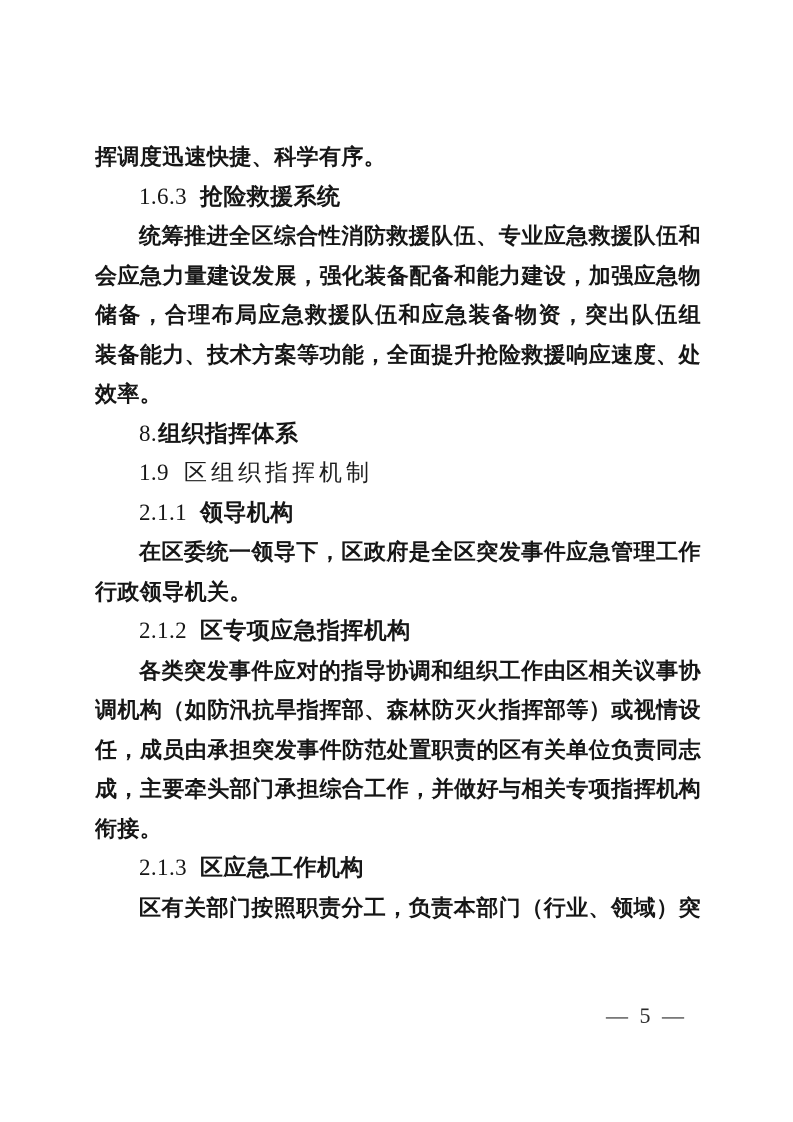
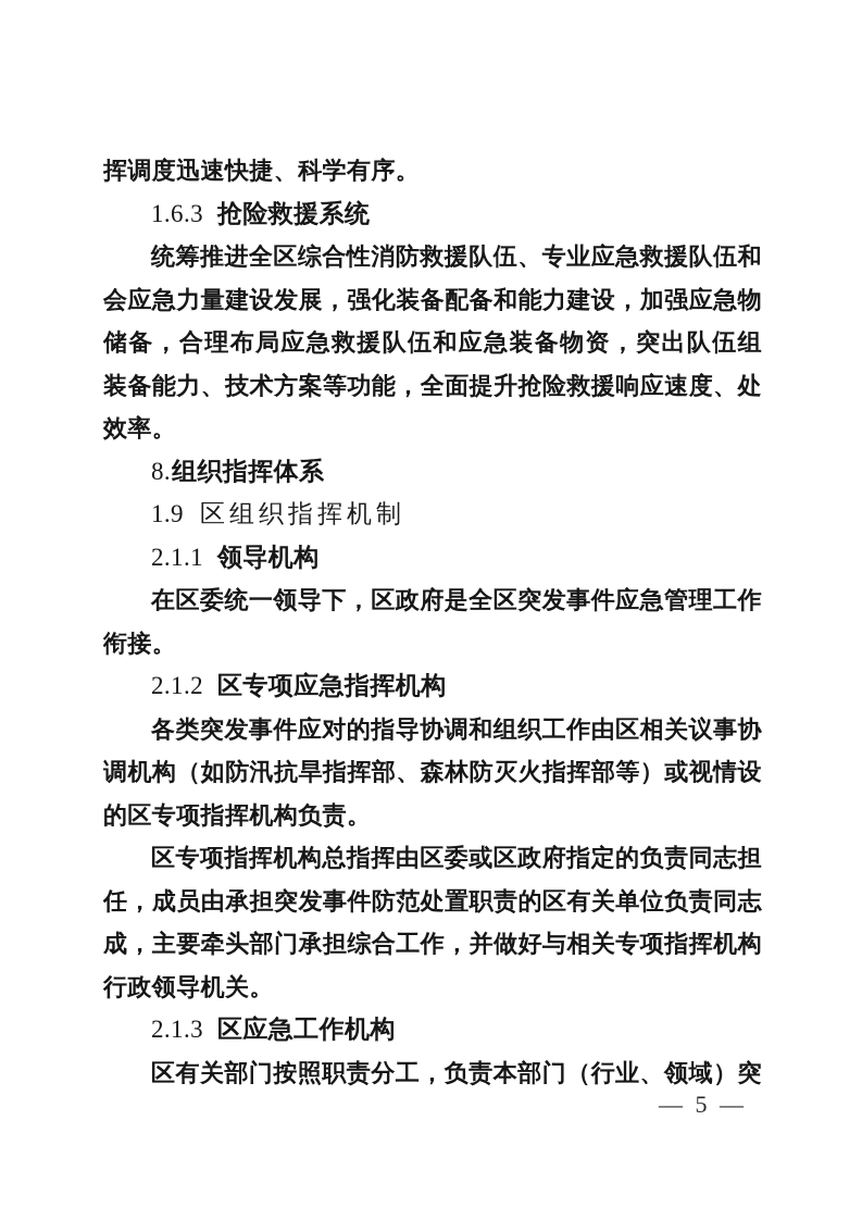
  挥调度迅速快捷、科学有序。
  1.6.3 抢险救援系统
  统筹推进全区综合性消防救援队伍、专业应急救援队伍和
  会应急力量建设发展，强化装备配备和能力建设，加强应急物
  储备，合理布局应急救援队伍和应急装备物资，突出队伍组
  装备能力、技术方案等功能，全面提升抢险救援响应速度、处
  效率。
  8.组织指挥体系
  1.9 区组织指挥机制
  2.1.1 领导机构
  在区委统一领导下，区政府是全区突发事件应急管理工作
- 行政领导机关。
+ 衔接。
  2.1.2 区专项应急指挥机构
  各类突发事件应对的指导协调和组织工作由区相关议事协
  调机构（如防汛抗旱指挥部、森林防灭火指挥部等）或视情设
+ 的区专项指挥机构负责。
+ 区专项指挥机构总指挥由区委或区政府指定的负责同志担
  任，成员由承担突发事件防范处置职责的区有关单位负责同志
  成，主要牵头部门承担综合工作，并做好与相关专项指挥机构
- 衔接。
+ 行政领导机关。
  2.1.3 区应急工作机构
  区有关部门按照职责分工，负责本部门（行业、领域）突
  — 5 —
